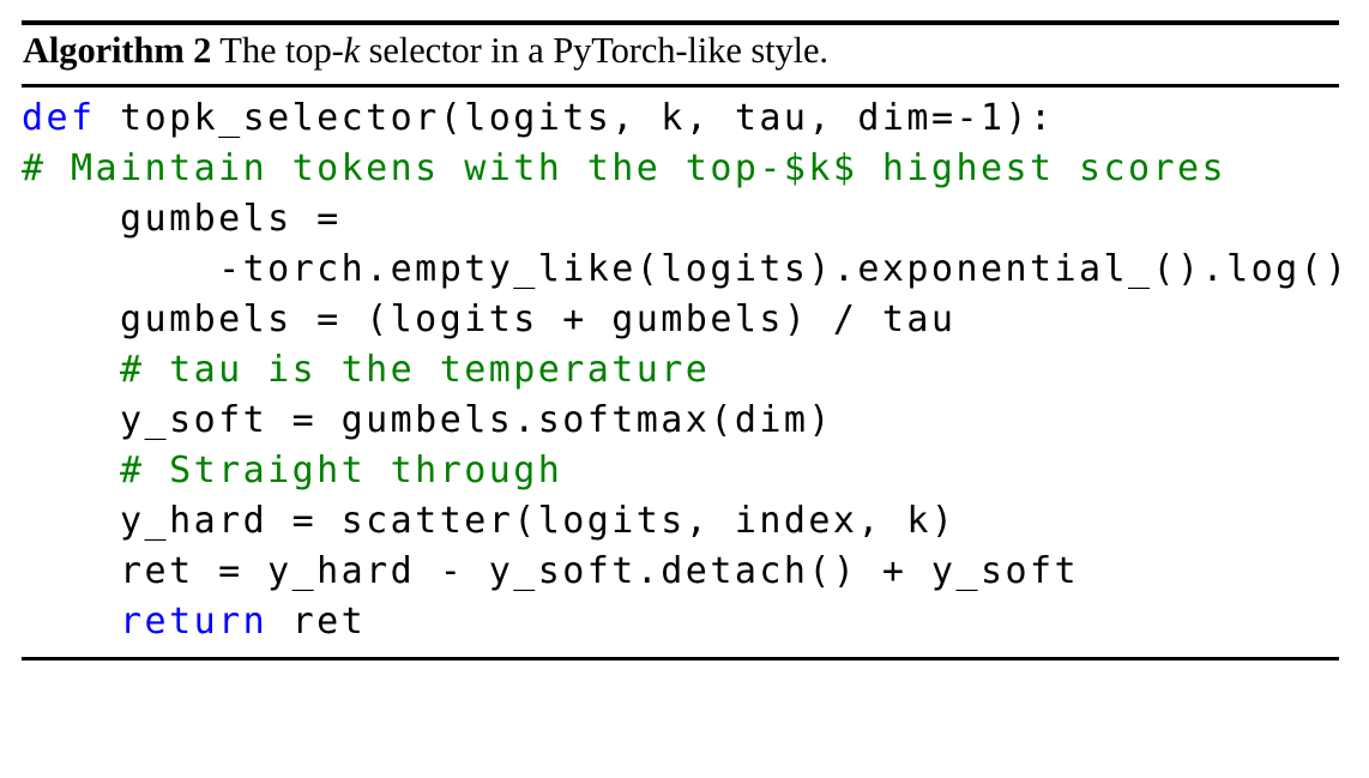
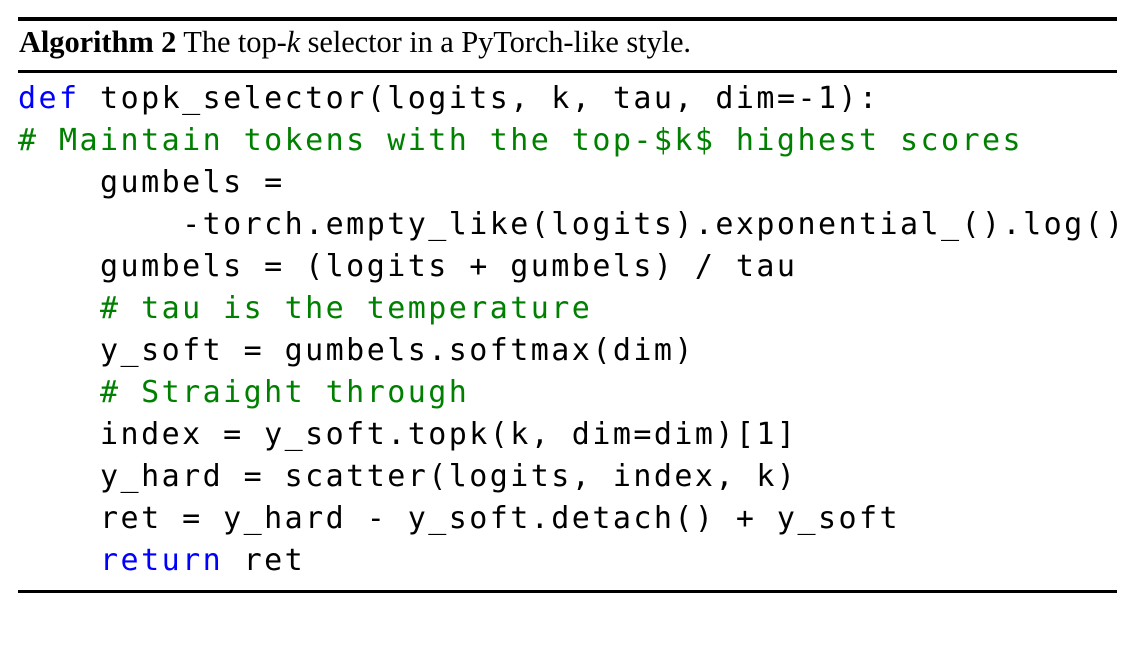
  Algorithm 2 The top-k selector in a PyTorch-like style.
  def topk_selector(logits, k, tau, dim=-1):
  # Maintain tokens with the top-$k$ highest scores
  gumbels =
  -torch.empty_like(logits).exponential_().log()
  gumbels = (logits + gumbels) / tau
  # tau is the temperature
  y_soft = gumbels.softmax(dim)
  # Straight through
+ index = y_soft.topk(k, dim=dim)[1]
  y_hard = scatter(logits, index, k)
  ret = y_hard - y_soft.detach() + y_soft
  return ret
